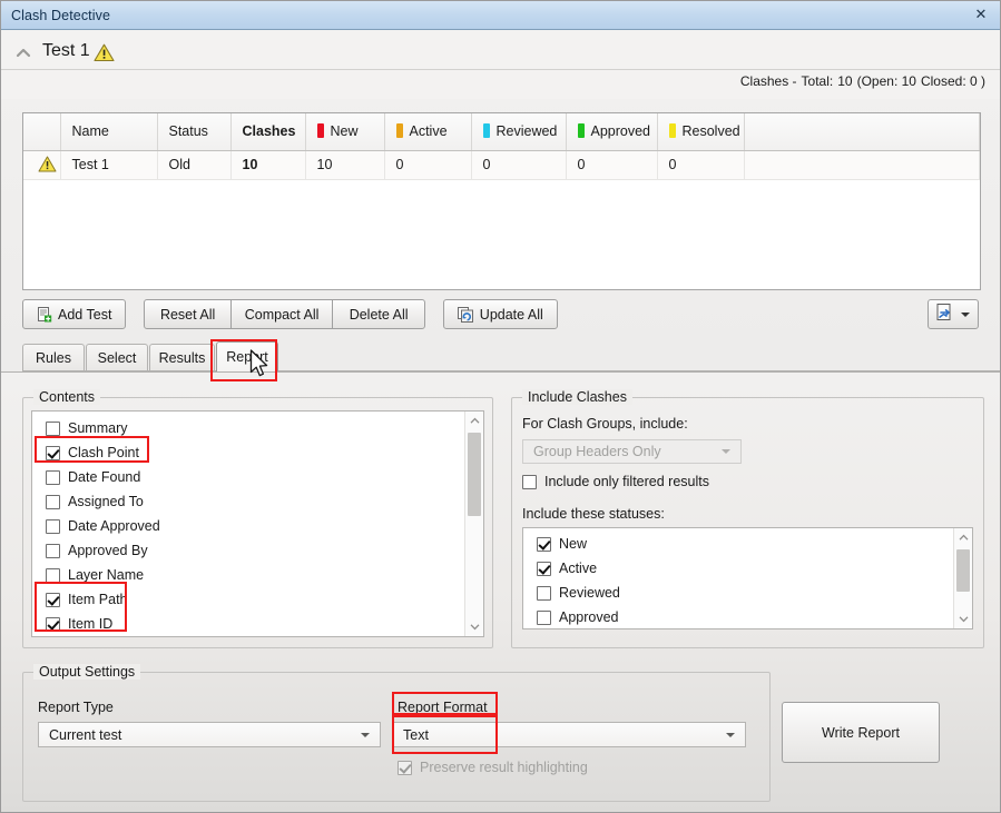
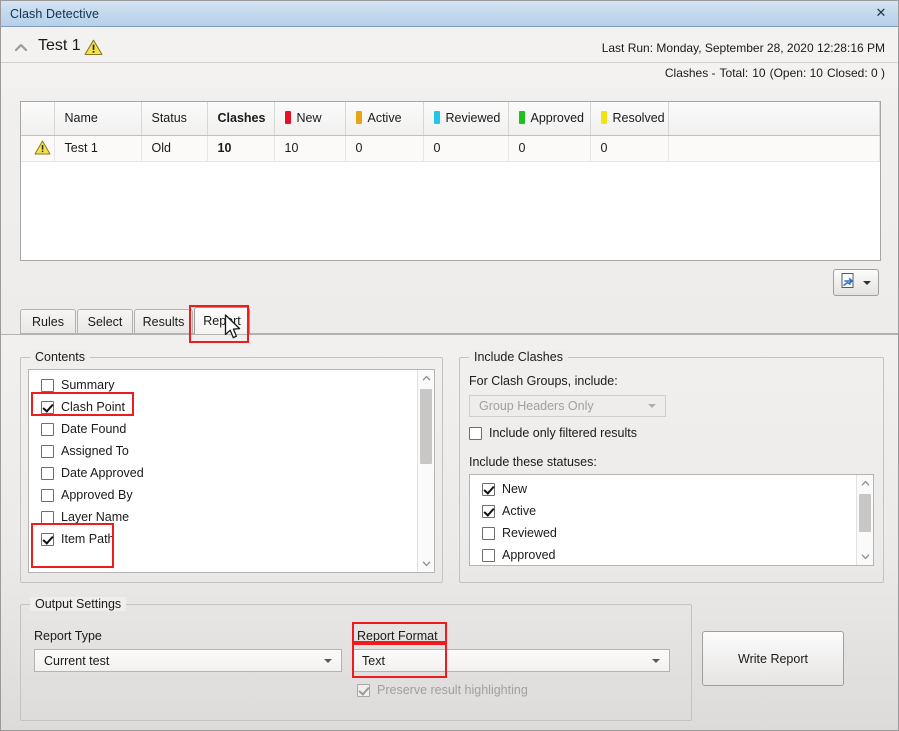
  Clash Detective
  ✕
  Test 1
+ Last Run: Monday, September 28, 2020 12:28:16 PM
  Clashes - Total: 10 (Open: 10 Closed: 0 )
  	Name	Status	Clashes	New	Active	Reviewed	Approved	Resolved
  	Test 1	Old	10	10	0	0	0	0
- Add Test
- Reset All
- Compact All
- Delete All
- Update All
  Rules
  Select
  Results
  Reprt
  Contents
  Summary
  Clash Point
  Date Found
  Assigned To
  Date Approved
  Approved By
  Layer Name
  Item Path
- Item ID
  Include Clashes
  For Clash Groups, include:
  Group Headers Only
  Include only filtered results
  Include these statuses:
  New
  Active
  Reviewed
  Approved
  Output Settings
  Report Type
  Current test
  Report Format
  Text
  Preserve result highlighting
  Write Report
